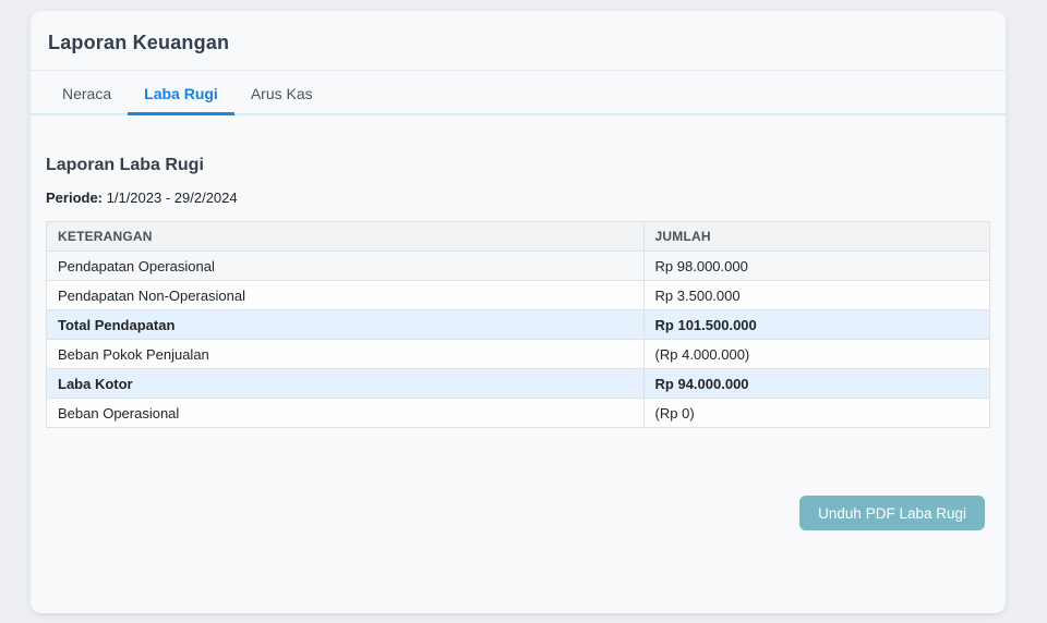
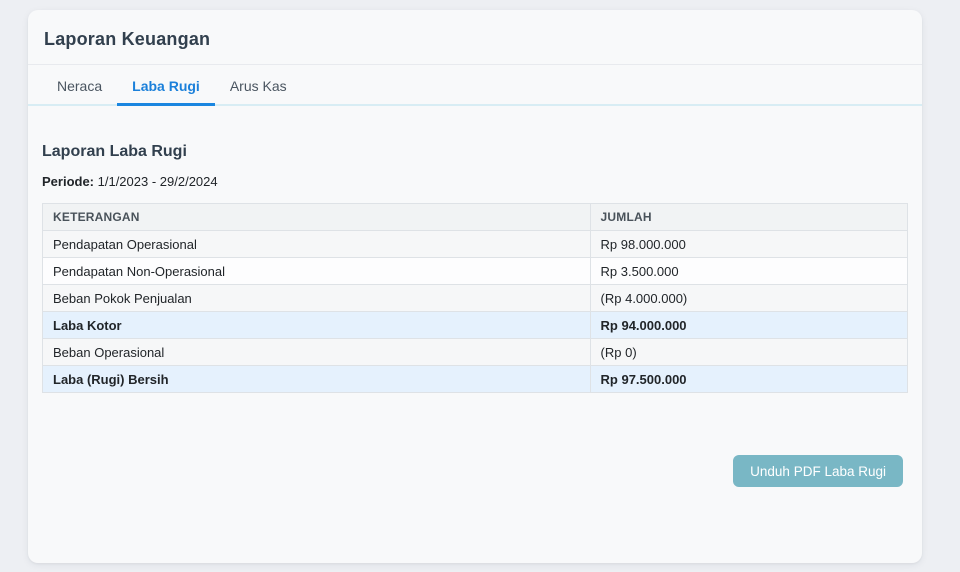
  Laporan Keuangan
  Neraca
  Laba Rugi
  Arus Kas
  Laporan Laba Rugi
  Periode: 1/1/2023 - 29/2/2024
  KETERANGAN	JUMLAH
  Pendapatan Operasional	Rp 98.000.000
  Pendapatan Non-Operasional	Rp 3.500.000
- Total Pendapatan	Rp 101.500.000
  Beban Pokok Penjualan	(Rp 4.000.000)
  Laba Kotor	Rp 94.000.000
  Beban Operasional	(Rp 0)
+ Laba (Rugi) Bersih	Rp 97.500.000
  Unduh PDF Laba Rugi
